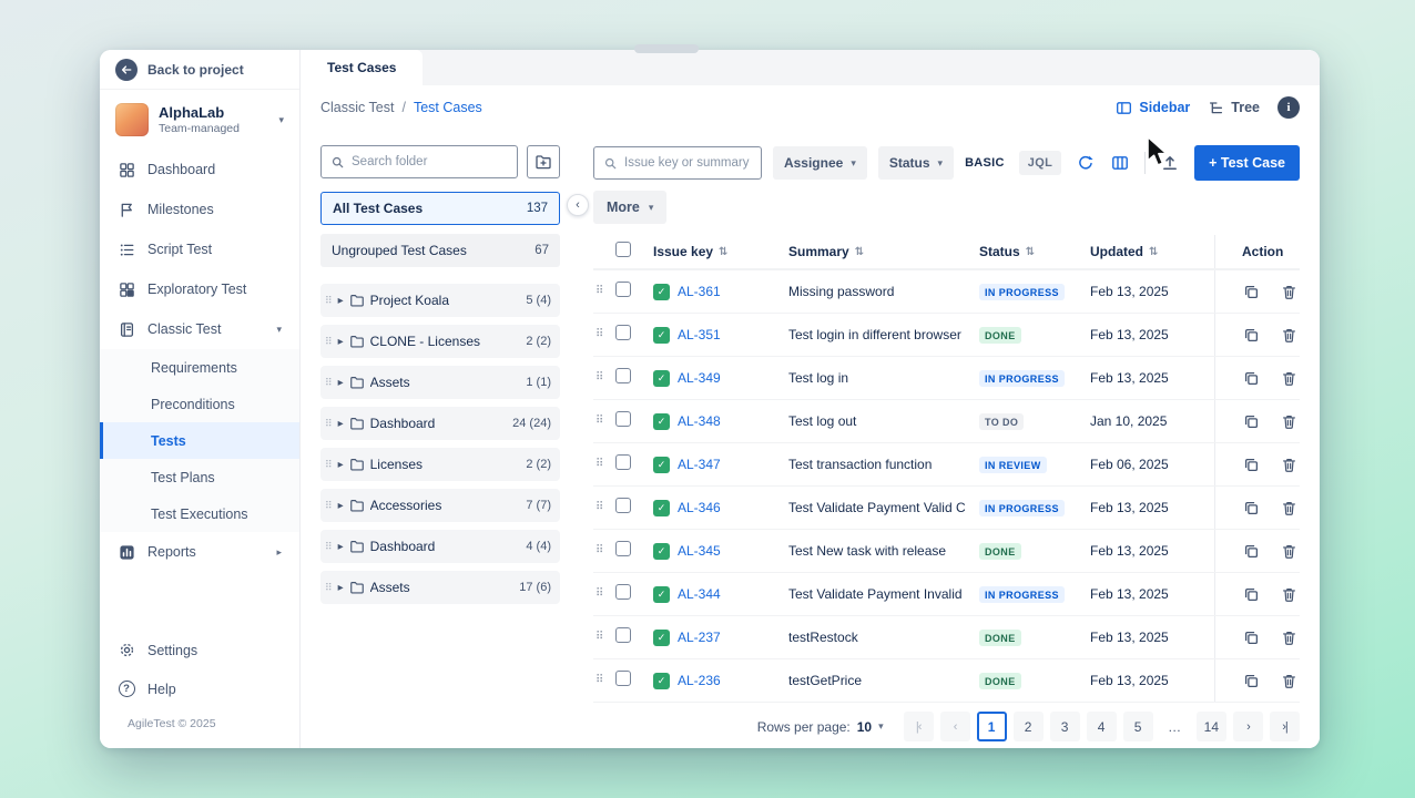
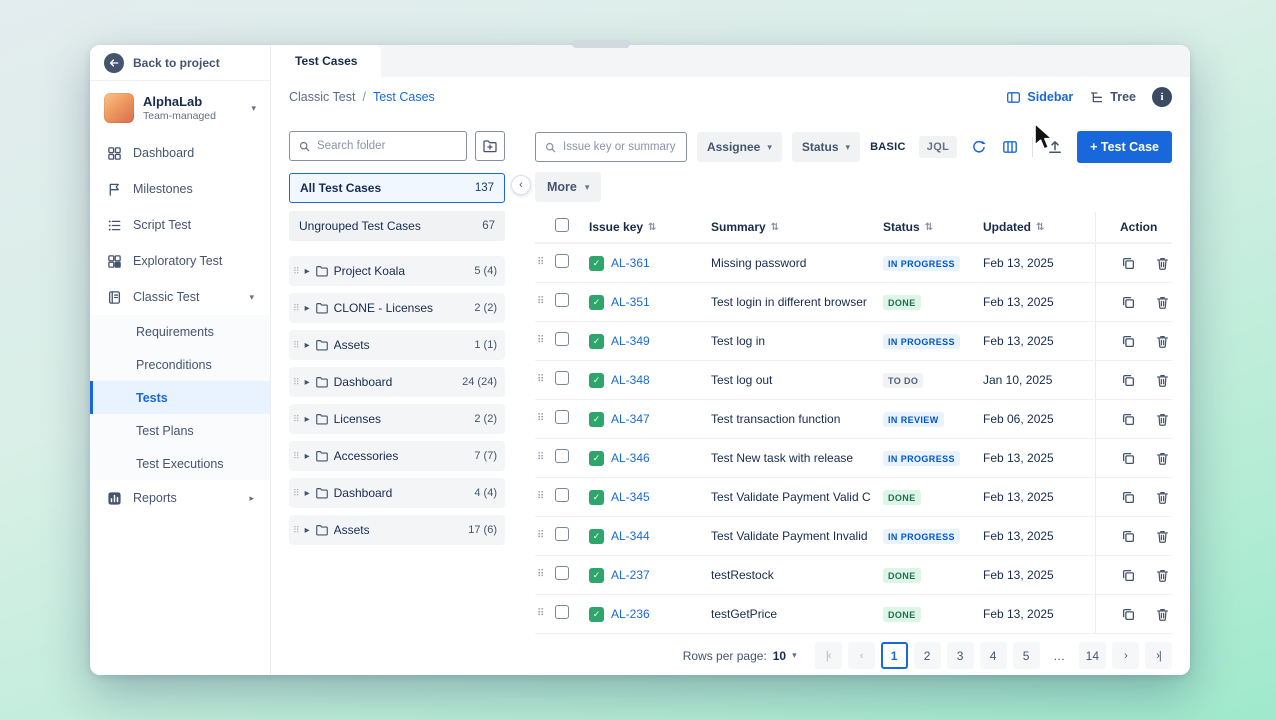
  Back to project
  AlphaLab
  Team-managed
  ▾
  Dashboard
  Milestones
  Script Test
  Exploratory Test
  Classic Test
  ▾
  Requirements
  Preconditions
  Tests
  Test Plans
  Test Executions
  Reports
  ▸
- Settings
- ?
- Help
- AgileTest © 2025
  Test Cases
  Classic Test
  /
  Test Cases
  Sidebar
  Tree
  i
  Search folder
  All Test Cases
  137
  Ungrouped Test Cases
  67
  ⠿
  ▸
  Project Koala
  5 (4)
  ⠿
  ▸
  CLONE - Licenses
  2 (2)
  ⠿
  ▸
  Assets
  1 (1)
  ⠿
  ▸
  Dashboard
  24 (24)
  ⠿
  ▸
  Licenses
  2 (2)
  ⠿
  ▸
  Accessories
  7 (7)
  ⠿
  ▸
  Dashboard
  4 (4)
  ⠿
  ▸
  Assets
  17 (6)
  ‹
  Issue key or summary
  Assignee
  ▾
  Status
  ▾
  BASIC
  JQL
  + Test Case
  More
  ▾
  Issue key
  ⇅
  Summary
  ⇅
  Status
  ⇅
  Updated
  ⇅
  Action
  ⠿
  ✓
  AL-361
  Missing password
  IN PROGRESS
  Feb 13, 2025
  ⠿
  ✓
  AL-351
  Test login in different browser
  DONE
  Feb 13, 2025
  ⠿
  ✓
  AL-349
  Test log in
  IN PROGRESS
  Feb 13, 2025
  ⠿
  ✓
  AL-348
  Test log out
  TO DO
  Jan 10, 2025
  ⠿
  ✓
  AL-347
  Test transaction function
  IN REVIEW
  Feb 06, 2025
  ⠿
  ✓
  AL-346
- Test Validate Payment Valid C
+ Test New task with release
  IN PROGRESS
  Feb 13, 2025
  ⠿
  ✓
  AL-345
- Test New task with release
+ Test Validate Payment Valid C
  DONE
  Feb 13, 2025
  ⠿
  ✓
  AL-344
  Test Validate Payment Invalid
  IN PROGRESS
  Feb 13, 2025
  ⠿
  ✓
  AL-237
  testRestock
  DONE
  Feb 13, 2025
  ⠿
  ✓
  AL-236
  testGetPrice
  DONE
  Feb 13, 2025
  Rows per page:
  10
  ▾
  |‹
  ‹
  1
  2
  3
  4
  5
  …
  14
  ›
  ›|
